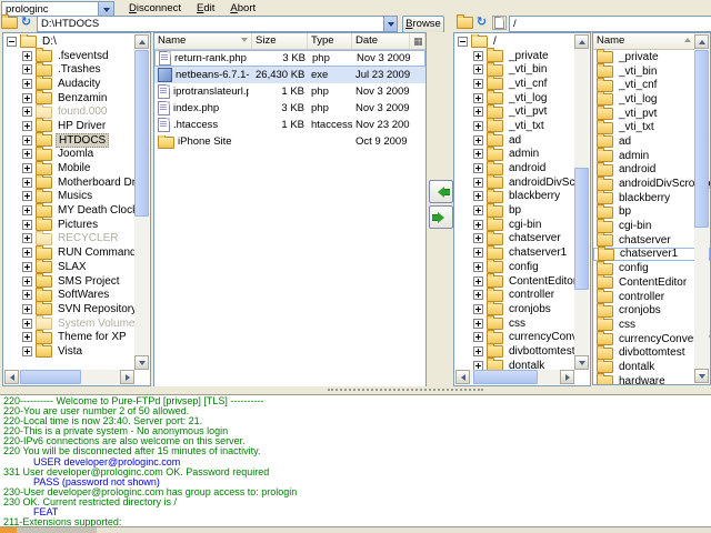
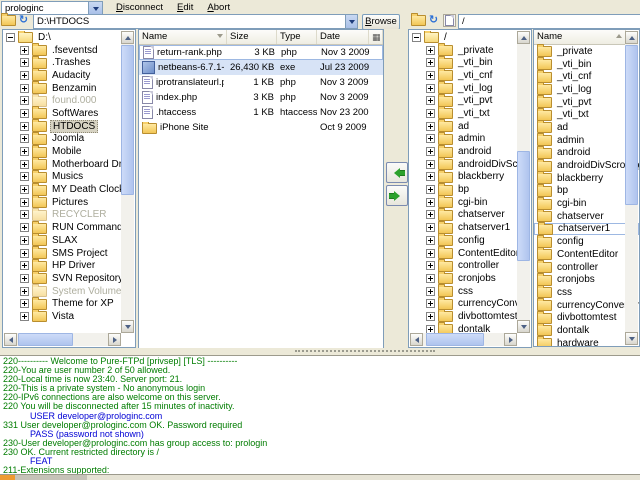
  prologinc
  Disconnect
  Edit
  Abort
  ↻
  D:\HTDOCS
  Browse
  ↻
  /
  D:\
  .fseventsd
  .Trashes
  Audacity
  Benzamin
  found.000
- HP Driver
+ SoftWares
  HTDOCS
  Joomla
  Mobile
  Musics
  Pictures
  RECYCLER
  SLAX
  SMS Project
- SoftWares
+ HP Driver
  SVN Repositor
  Theme for XP
  Vista
  Name
  Size
  Type
  Date
  ▦
  return-rank.php
  3 KB
  php
  Nov 3 2009
  26,430 KB
  exe
  Jul 23 2009
  iprotranslateurl.
  1 KB
  php
  Nov 3 2009
  index.php
  3 KB
  php
  Nov 3 2009
  .htaccess
  1 KB
  htaccess
  Nov 23 200
  iPhone Site
  Oct 9 2009
  /
  _private
  _vti_bin
  _vti_cnf
  _vti_log
  _vti_pvt
  _vti_txt
  ad
  admin
  android
  blackberry
  bp
  cgi-bin
  chatserver
  chatserver1
  config
  ContentEdito
  controller
  cronjobs
  css
  divbottomtes
  dontalk
  Name
  _private
  _vti_bin
  _vti_cnf
  _vti_log
  _vti_pvt
  _vti_txt
  ad
  admin
  android
  androidDivScro
  blackberry
  bp
  cgi-bin
  chatserver
  chatserver1
  config
  ContentEditor
  controller
  cronjobs
  css
  currencyConve
  divbottomtest
  dontalk
  hardware
  220---------- Welcome to Pure-FTPd [privsep] [TLS] ----------
  220-You are user number 2 of 50 allowed.
  220-Local time is now 23:40. Server port: 21.
  220-This is a private system - No anonymous login
  220-IPv6 connections are also welcome on this server.
  220 You will be disconnected after 15 minutes of inactivity.
  USER developer@prologinc.com
  331 User developer@prologinc.com OK. Password required
  PASS (password not shown)
  230-User developer@prologinc.com has group access to: prologin
  230 OK. Current restricted directory is /
  FEAT
  211-Extensions supported:
